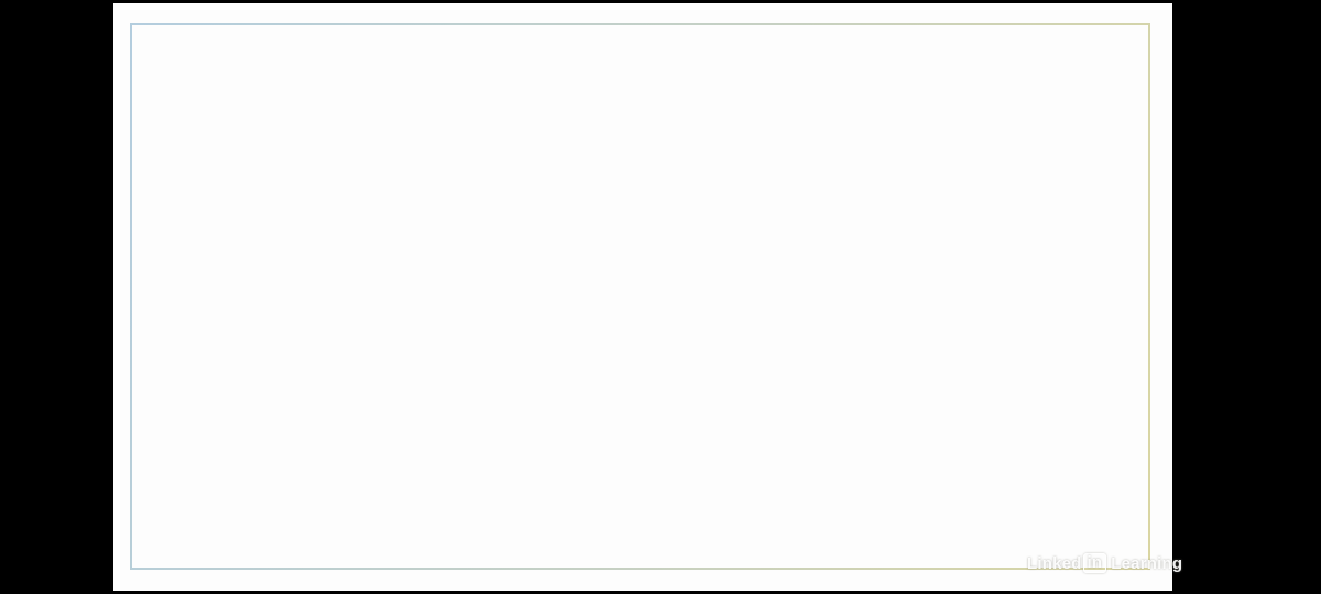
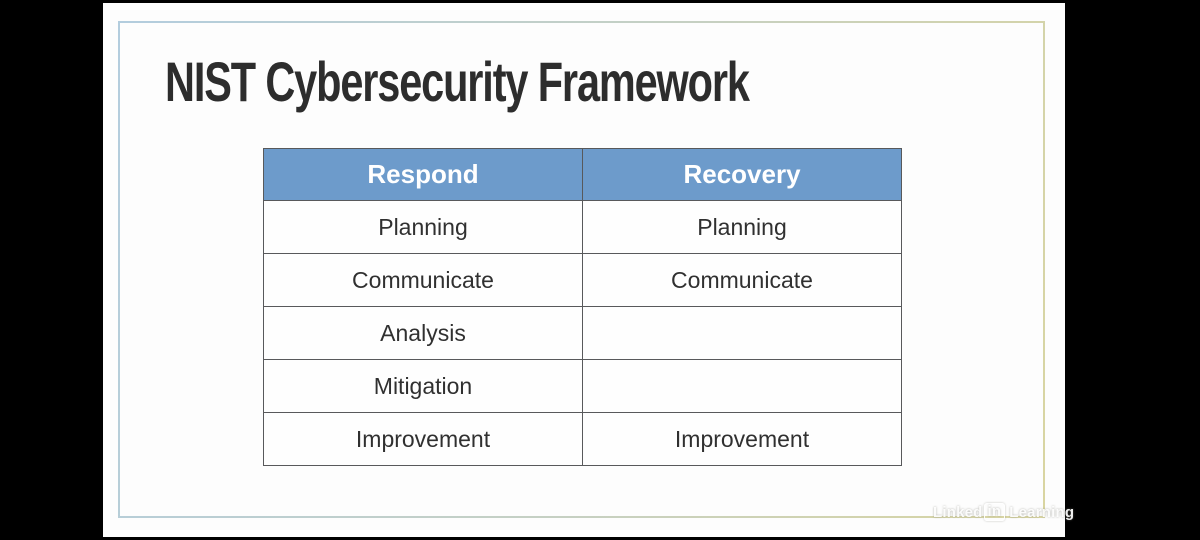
+ NIST Cybersecurity Framework
+ Respond	Recovery
+ Planning	Planning
+ Communicate	Communicate
+ Analysis
+ Mitigation
+ Improvement	Improvement
  Linked
  in
  Learning
